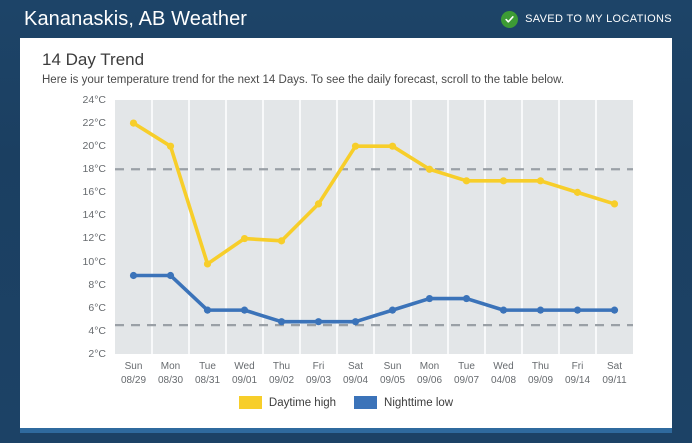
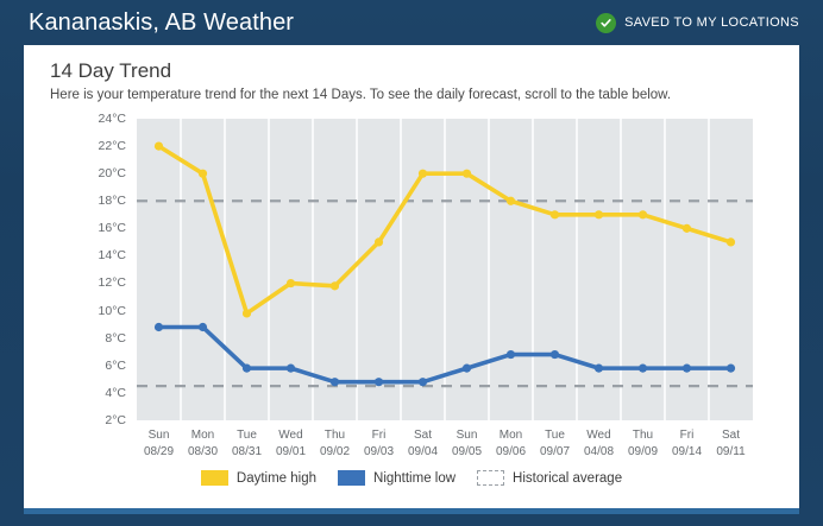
  Kananaskis, AB Weather
  SAVED TO MY LOCATIONS
  14 Day Trend
  Here is your temperature trend for the next 14 Days. To see the daily forecast, scroll to the table below.
  24°C
  22°C
  20°C
  18°C
  16°C
  14°C
  12°C
  10°C
  8°C
  6°C
  4°C
  2°C
  Sun
  08/29
  Mon
  08/30
  Tue
  08/31
  Wed
  09/01
  Thu
  09/02
  Fri
  09/03
  Sat
  09/04
  Sun
  09/05
  Mon
  09/06
  Tue
  09/07
  Wed
  04/08
  Thu
  09/09
  Fri
  09/14
  Sat
  09/11
  Daytime high
  Nighttime low
+ Historical average
